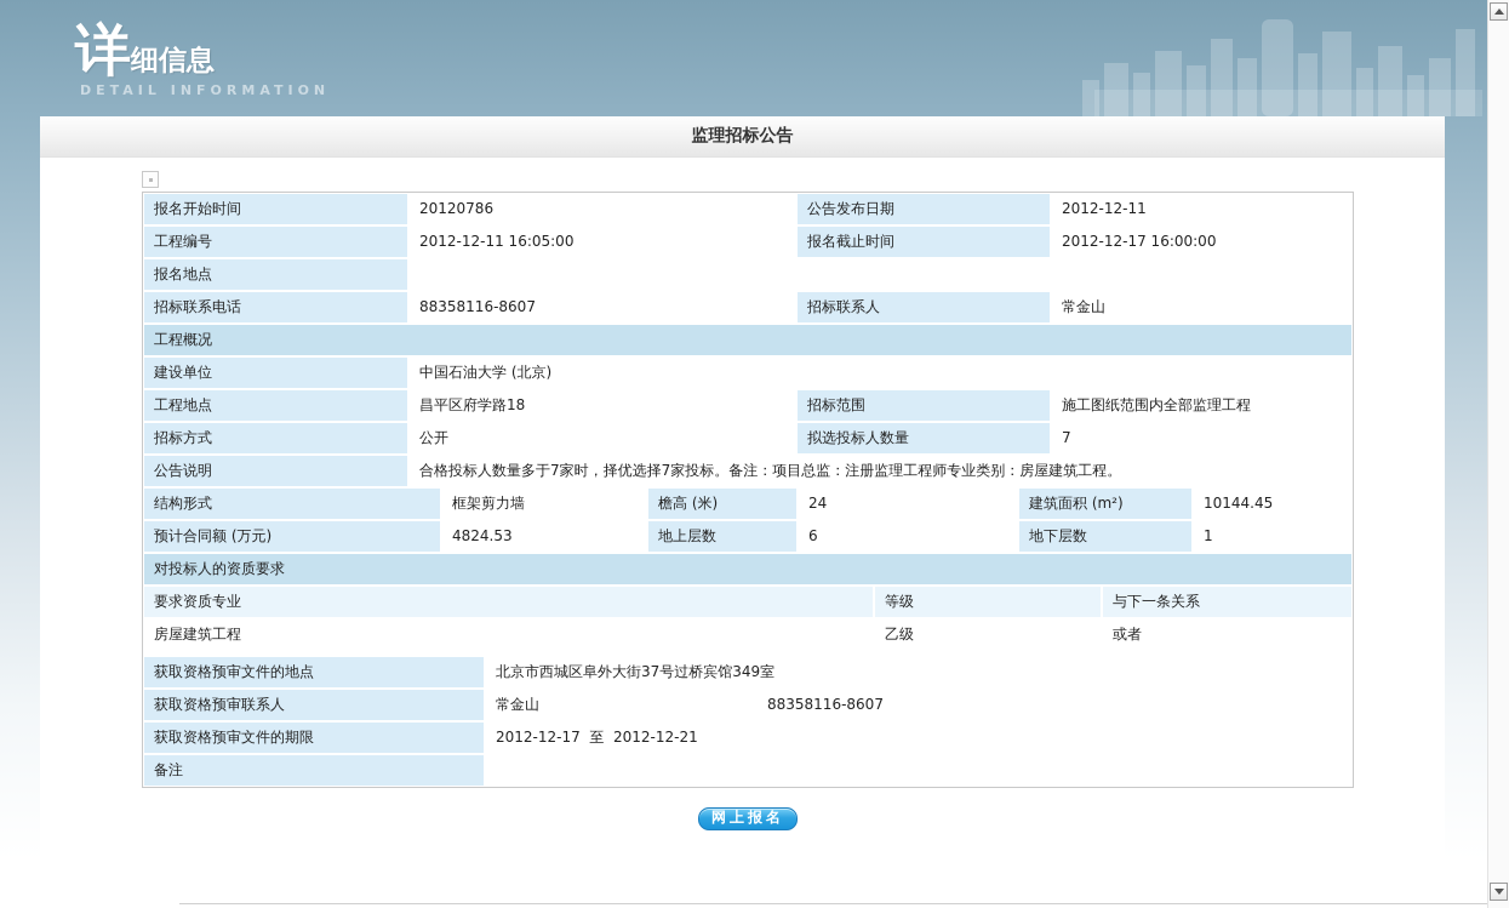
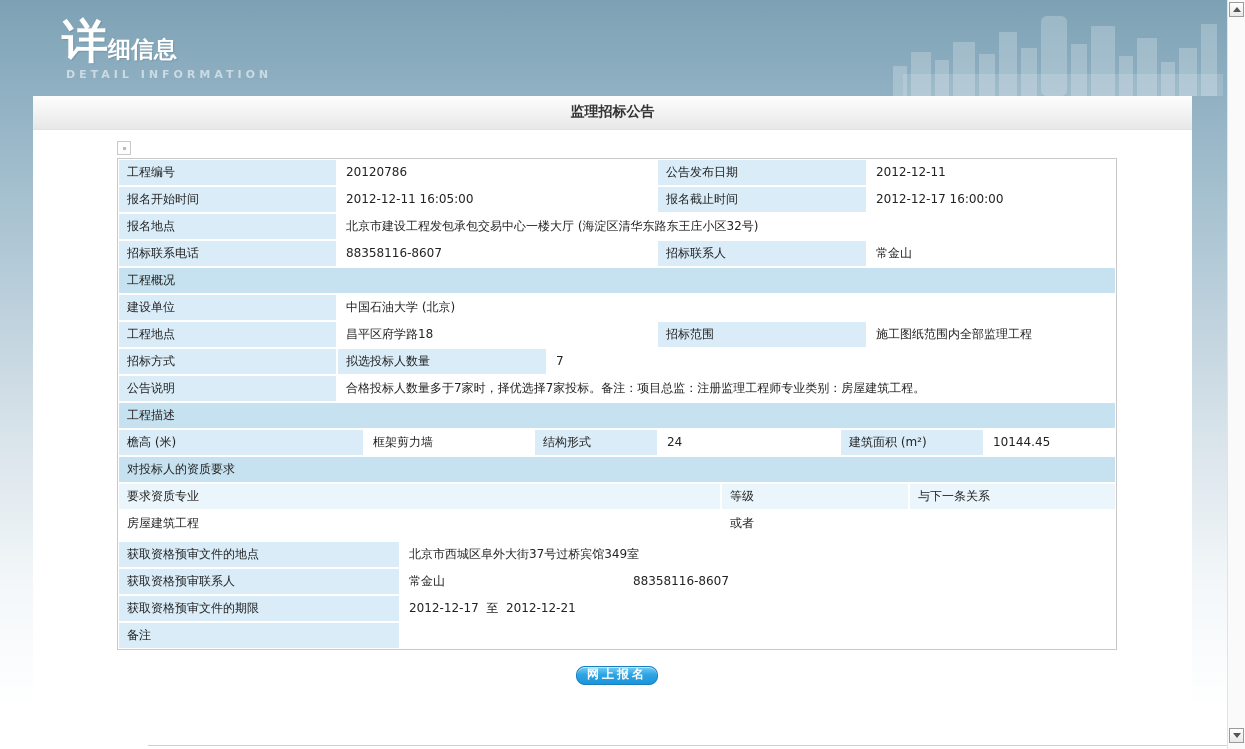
  详细信息
  DETAIL INFORMATION
  监理招标公告
- 报名开始时间
+ 工程编号
  20120786
  公告发布日期
  2012-12-11
- 工程编号
+ 报名开始时间
  2012-12-11 16:05:00
  报名截止时间
  2012-12-17 16:00:00
  报名地点
+ 北京市建设工程发包承包交易中心一楼大厅 (海淀区清华东路东王庄小区32号)
  招标联系电话
  88358116-8607
  招标联系人
  常金山
  工程概况
  建设单位
  中国石油大学 (北京)
  工程地点
  昌平区府学路18
  招标范围
  施工图纸范围内全部监理工程
  招标方式
- 公开
  拟选投标人数量
  7
  公告说明
  合格投标人数量多于7家时，择优选择7家投标。备注：项目总监：注册监理工程师专业类别：房屋建筑工程。
+ 工程描述
- 结构形式
+ 檐高 (米)
  框架剪力墙
- 檐高 (米)
+ 结构形式
  24
  建筑面积 (m²)
  10144.45
- 预计合同额 (万元)
- 4824.53
- 地上层数
- 6
- 地下层数
- 1
  对投标人的资质要求
  要求资质专业
  等级
  与下一条关系
  房屋建筑工程
- 乙级
  或者
  获取资格预审文件的地点
  北京市西城区阜外大街37号过桥宾馆349室
  获取资格预审联系人
  常金山
  88358116-8607
  获取资格预审文件的期限
  2012-12-17 至 2012-12-21
  备注
  网上报名
